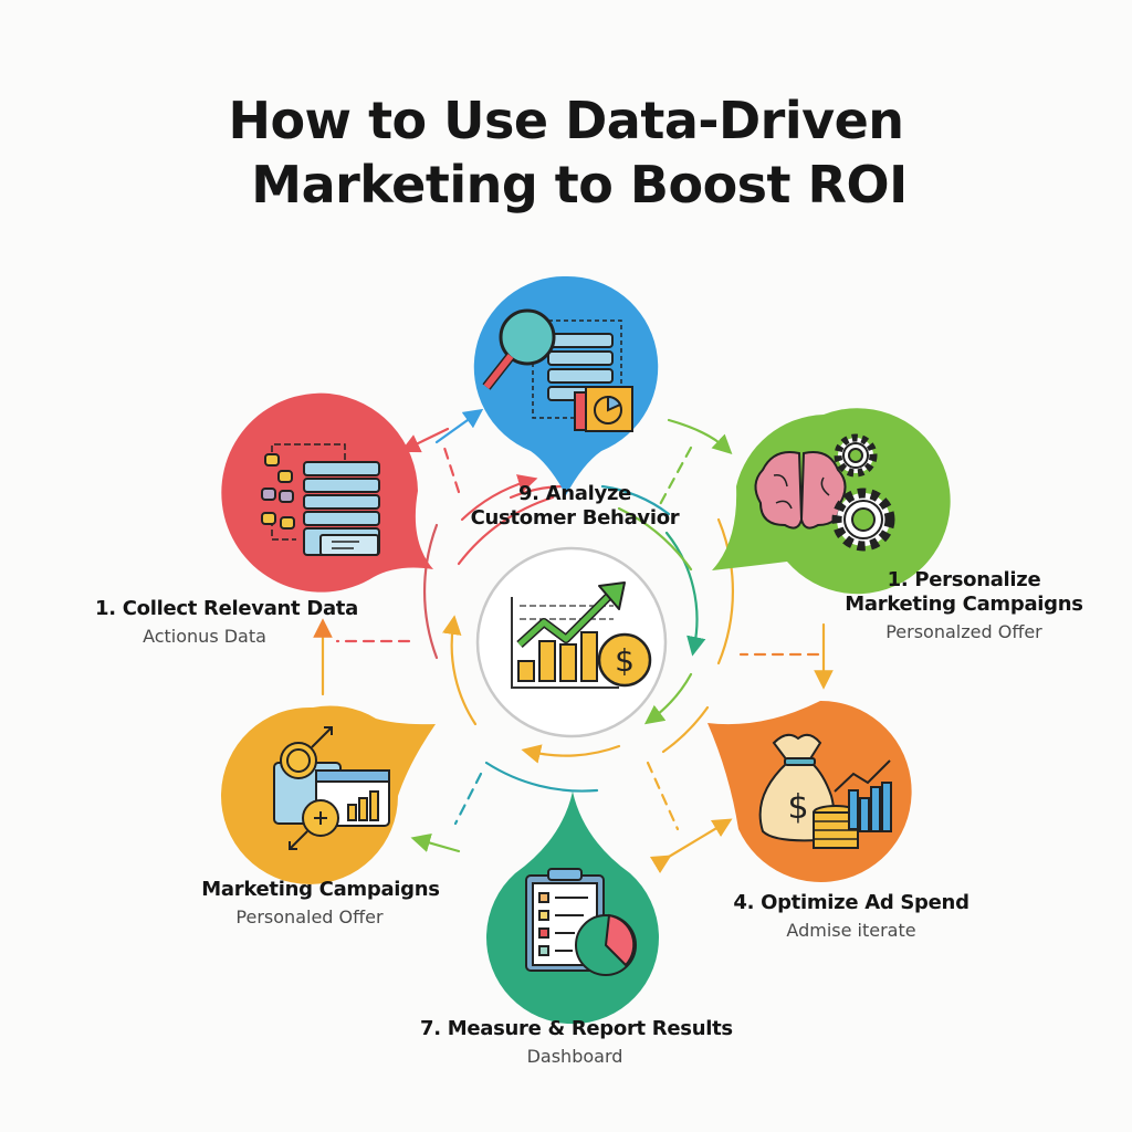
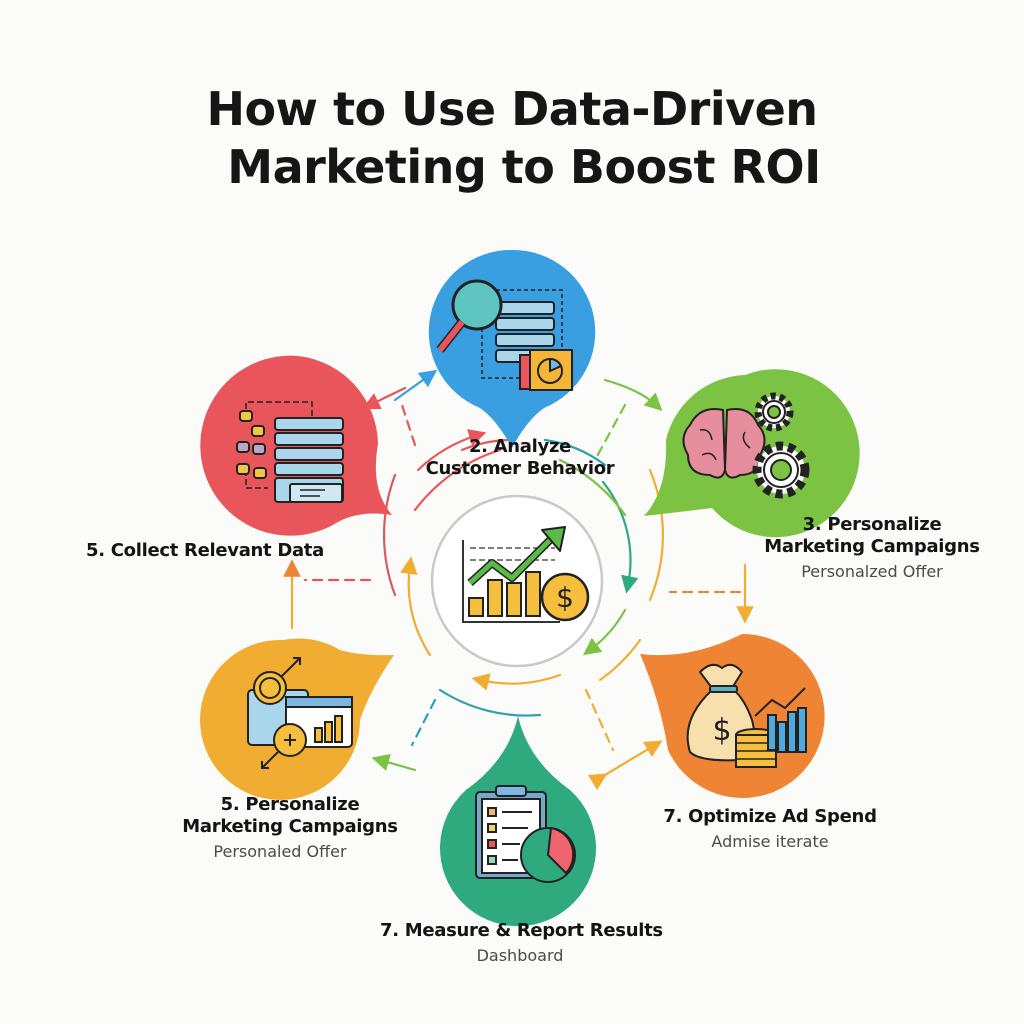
  How to Use Data-Driven
  Marketing to Boost ROI
  $
  $
- 1. Collect Relevant Data
+ 5. Collect Relevant Data
- Actionus Data
- 9. Analyze
+ 2. Analyze
  Customer Behavior
- 1. Personalize
+ 3. Personalize
  Marketing Campaigns
  Personalzed Offer
- 4. Optimize Ad Spend
+ 7. Optimize Ad Spend
  Admise iterate
+ 5. Personalize
  Marketing Campaigns
  Personaled Offer
  7. Measure & Report Results
  Dashboard
